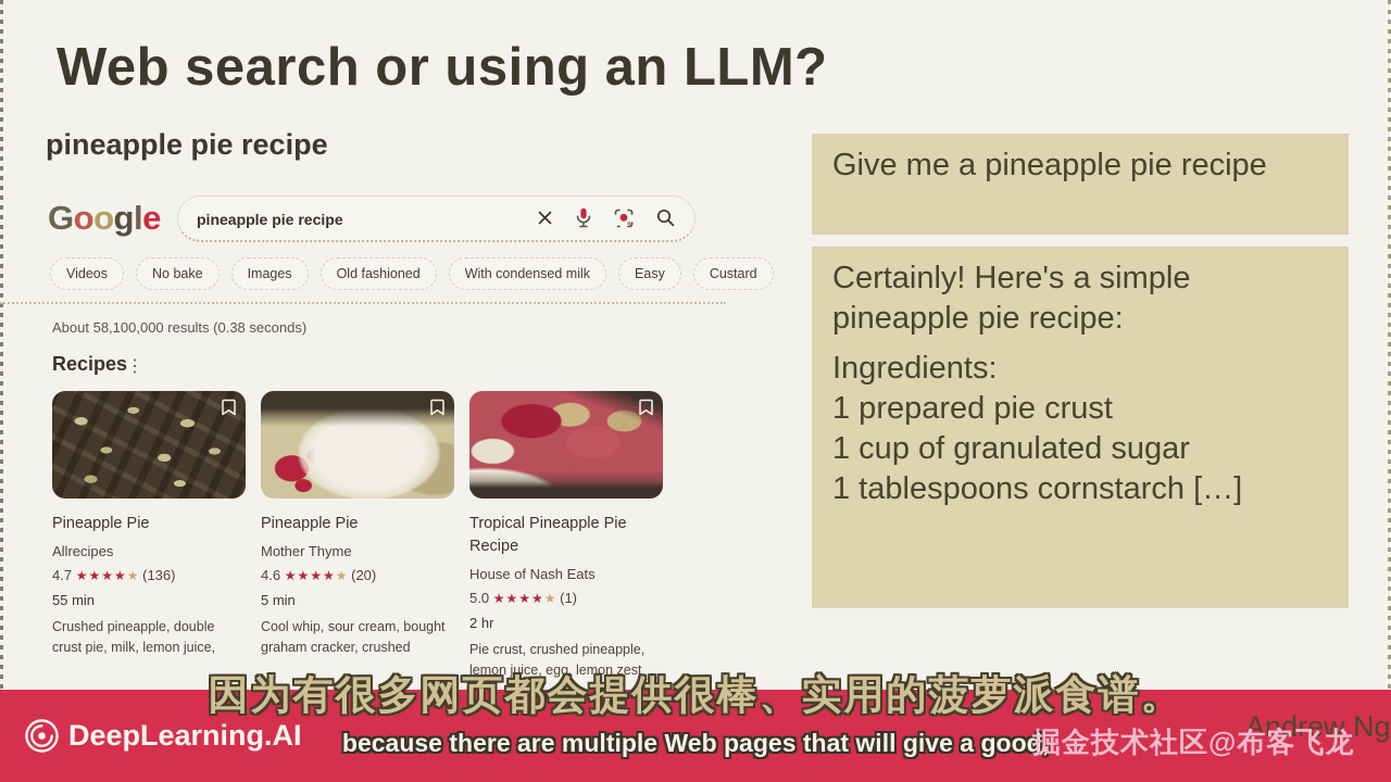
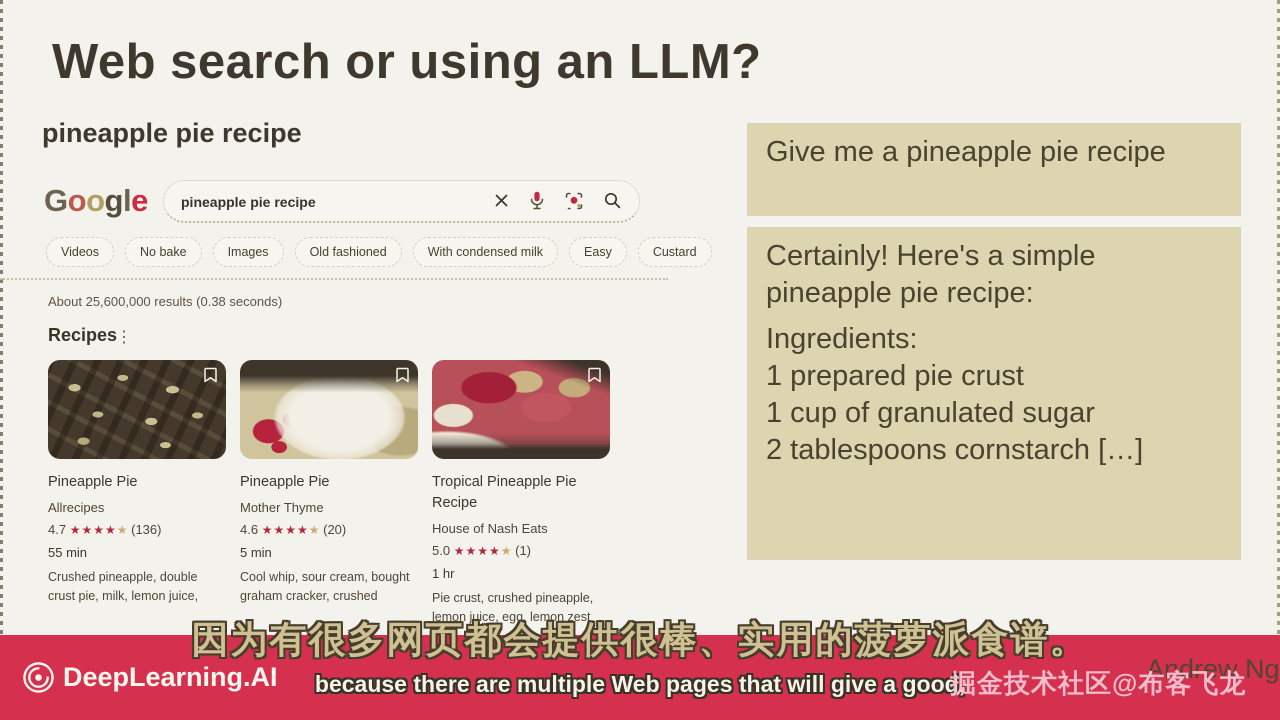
  Web search or using an LLM?
  pineapple pie recipe
  Google
  pineapple pie recipe
  Videos
  No bake
  Images
  Old fashioned
  With condensed milk
  Easy
  Custard
- About 58,100,000 results (0.38 seconds)
+ About 25,600,000 results (0.38 seconds)
  Recipes
  ⋮
  Pineapple Pie
  Allrecipes
  4.7 ★★★★★ (136)
  55 min
  Crushed pineapple, double crust pie, milk, lemon juice,
  Pineapple Pie
  Mother Thyme
  4.6 ★★★★★ (20)
  5 min
  Cool whip, sour cream, bought graham cracker, crushed
  Tropical Pineapple Pie Recipe
  House of Nash Eats
  5.0 ★★★★★ (1)
- 2 hr
+ 1 hr
  Pie crust, crushed pineapple, lemon juice, egg, lemon zest
  Give me a pineapple pie recipe
  Certainly! Here's a simple pineapple pie recipe:
  Ingredients:
  1 prepared pie crust
  1 cup of granulated sugar
- 1 tablespoons cornstarch […]
+ 2 tablespoons cornstarch […]
  因为有很多网页都会提供很棒、实用的菠萝派食谱。
  DeepLearning.AI
  because there are multiple Web pages that will give a good,
  Andrew Ng
  掘金技术社区@布客飞龙
